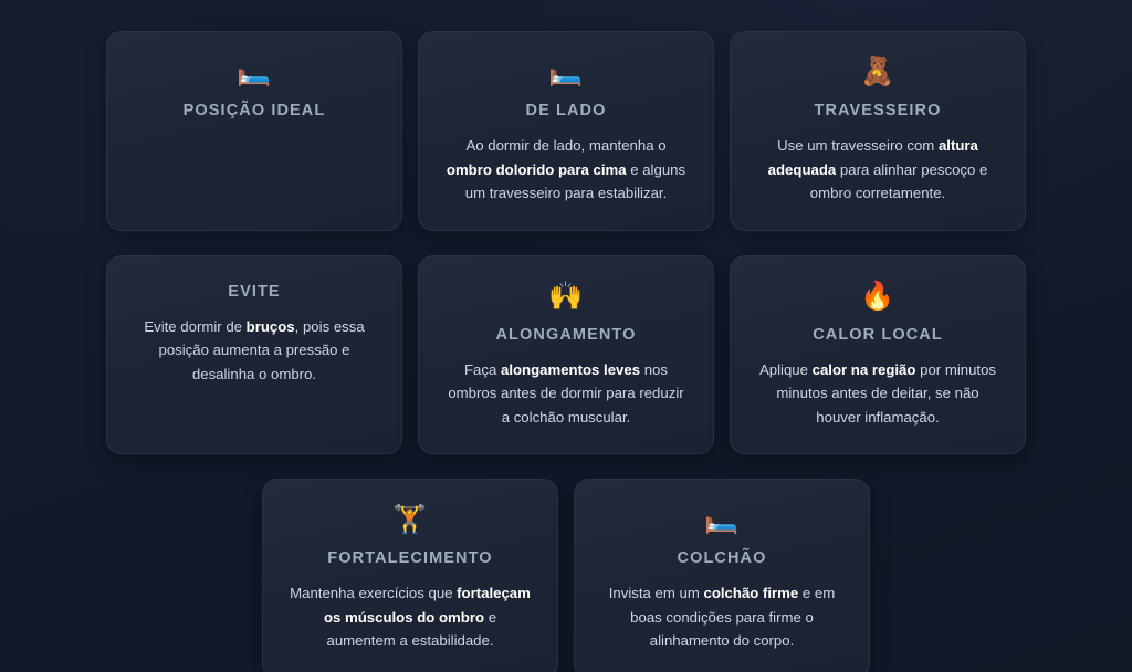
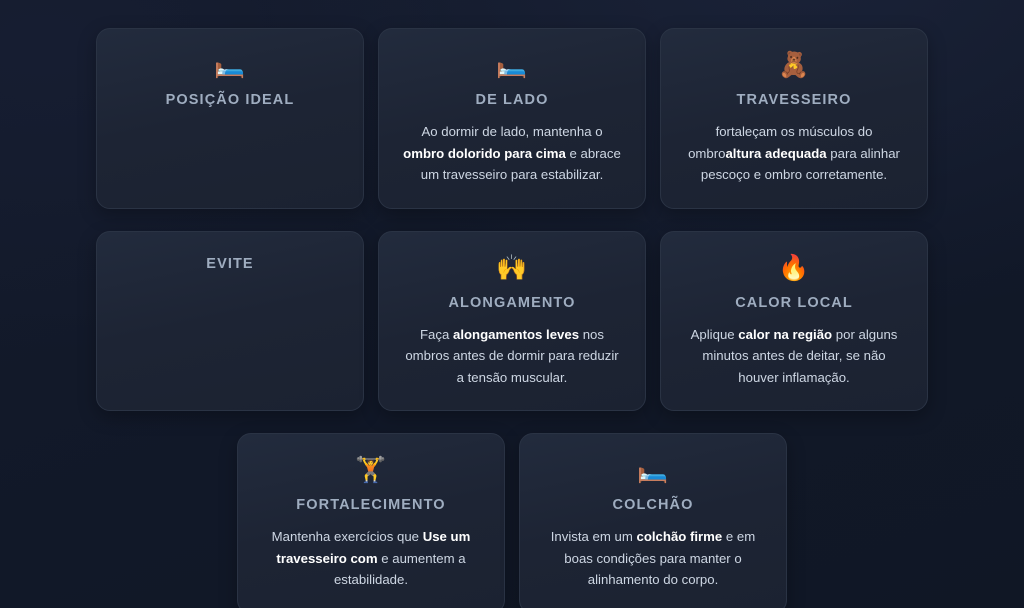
  🛏️
  POSIÇÃO IDEAL
  🛏️
  DE LADO
- Ao dormir de lado, mantenha o ombro dolorido para cima e alguns um travesseiro para estabilizar.
+ Ao dormir de lado, mantenha o ombro dolorido para cima e abrace um travesseiro para estabilizar.
  🧸
  TRAVESSEIRO
- Use um travesseiro com altura adequada para alinhar pescoço e ombro corretamente.
+ fortaleçam os músculos do ombroaltura adequada para alinhar pescoço e ombro corretamente.
  EVITE
- Evite dormir de bruços, pois essa posição aumenta a pressão e desalinha o ombro.
  🙌
  ALONGAMENTO
- Faça alongamentos leves nos ombros antes de dormir para reduzir a colchão muscular.
+ Faça alongamentos leves nos ombros antes de dormir para reduzir a tensão muscular.
  🔥
  CALOR LOCAL
- Aplique calor na região por minutos minutos antes de deitar, se não houver inflamação.
+ Aplique calor na região por alguns minutos antes de deitar, se não houver inflamação.
  🏋️
  FORTALECIMENTO
- Mantenha exercícios que fortaleçam os músculos do ombro e aumentem a estabilidade.
+ Mantenha exercícios que Use um travesseiro com e aumentem a estabilidade.
  🛏️
  COLCHÃO
- Invista em um colchão firme e em boas condições para firme o alinhamento do corpo.
+ Invista em um colchão firme e em boas condições para manter o alinhamento do corpo.
